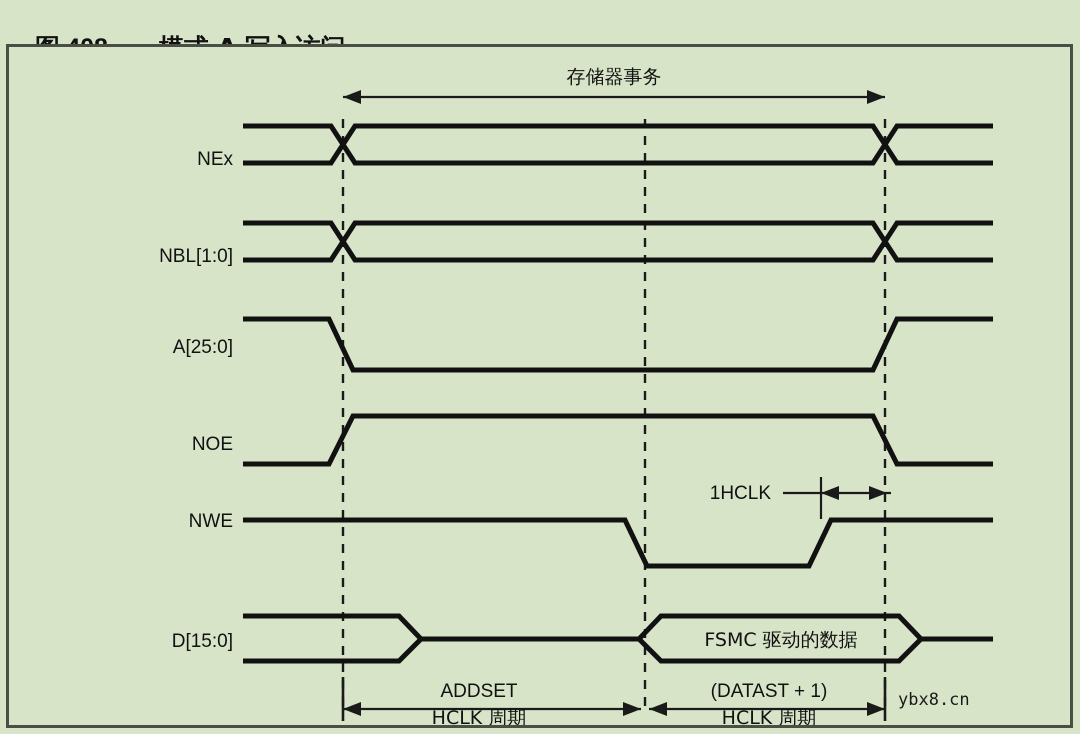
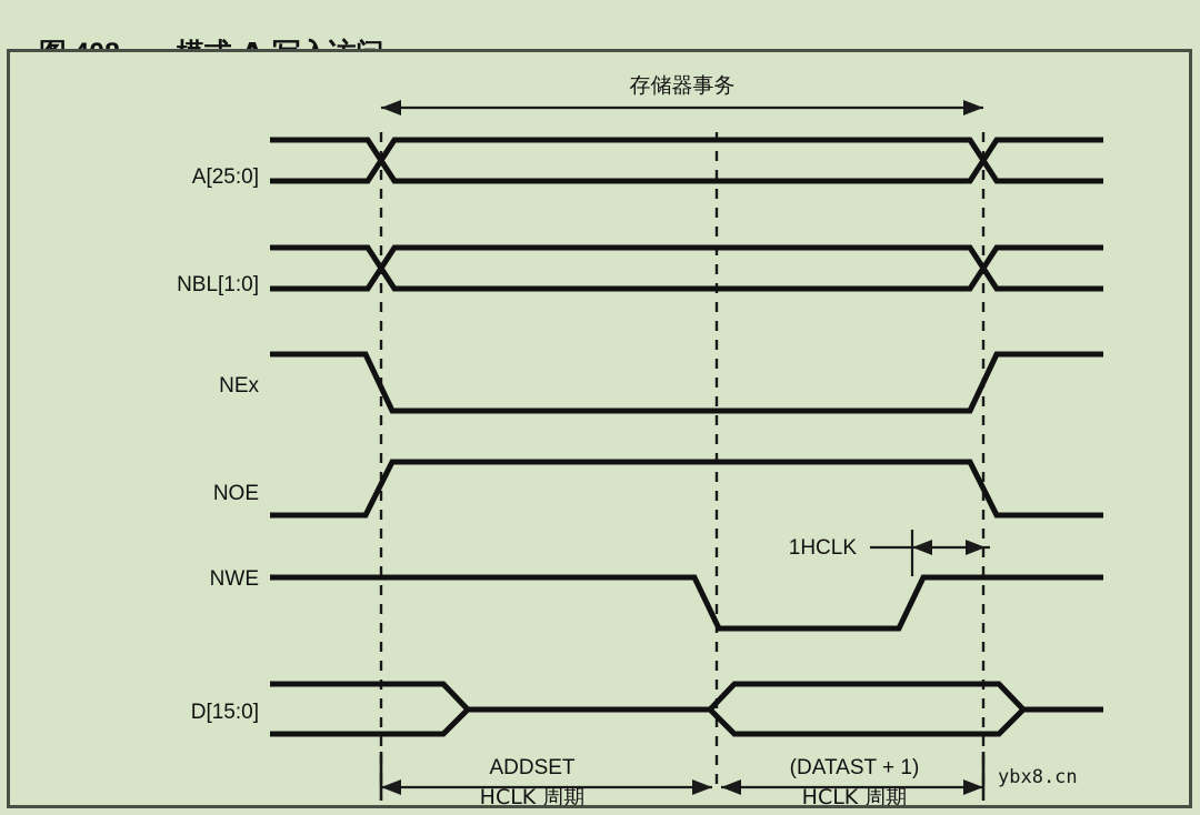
- NEx
+ A[25:0]
  NBL[1:0]
- A[25:0]
+ NEx
  NOE
  NWE
  D[15:0]
  存储器事务
  1HCLK
- FSMC 驱动的数据
  ADDSET
  HCLK 周期
  (DATAST + 1)
  HCLK 周期
  ybx8.cn
